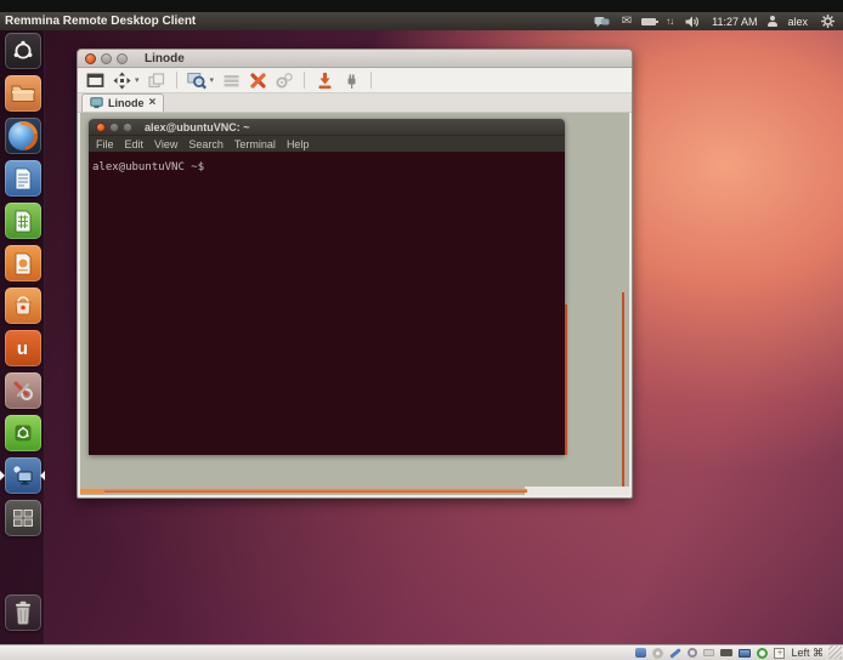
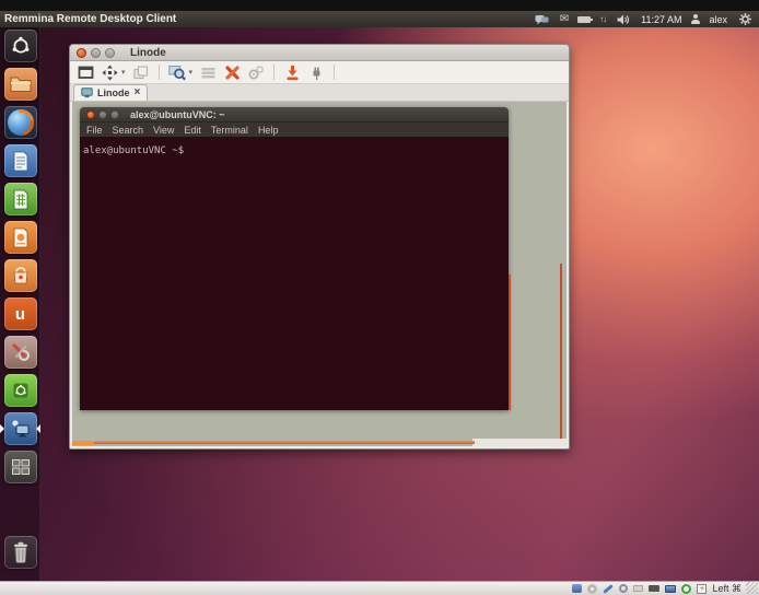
  Remmina Remote Desktop Client
  ✉
  ↑↓
  11:27 AM
  alex
  u
  Linode
  Linode
  ×
  alex@ubuntuVNC: ~
  File
- Edit
+ Search
  View
- Search
+ Edit
  Terminal
  Help
  alex@ubuntuVNC ~$
  Left ⌘
